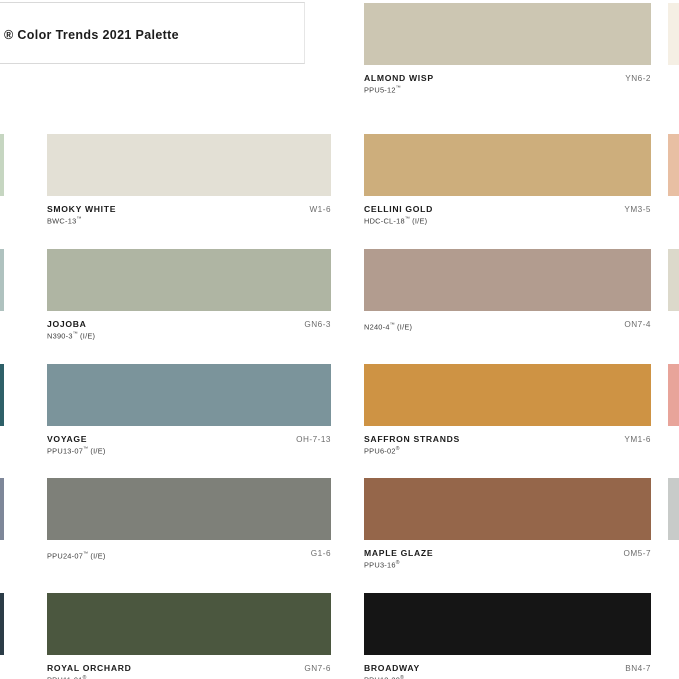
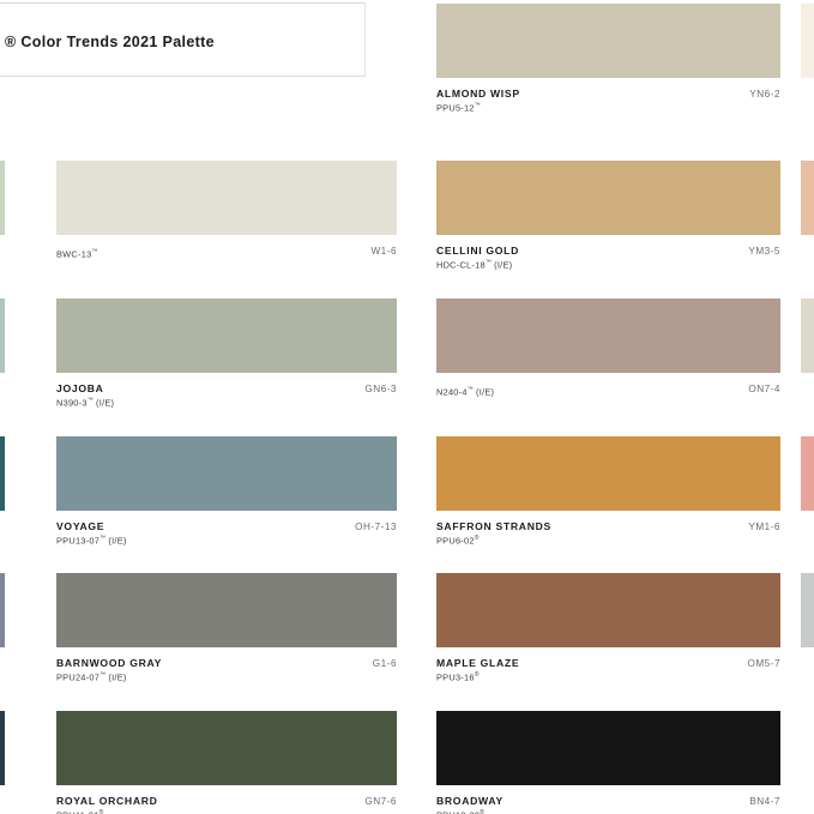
  ® Color Trends 2021 Palette
- SMOKY WHITE
  BWC-13
  W1-6
  JOJOBA
  N390-3 (I/E)
  GN6-3
  VOYAGE
  PPU13-07 (I/E)
  OH-7-13
+ BARNWOOD GRAY
  PPU24-07 (I/E)
  G1-6
  ROYAL ORCHARD
  GN7-6
  ALMOND WISP
  PPU5-12
  YN6-2
  CELLINI GOLD
  HDC-CL-18 (I/E)
  YM3-5
  N240-4 (I/E)
  ON7-4
  SAFFRON STRANDS
  PPU6-02
  YM1-6
  MAPLE GLAZE
  PPU3-16
  OM5-7
  BROADWAY
  BN4-7
